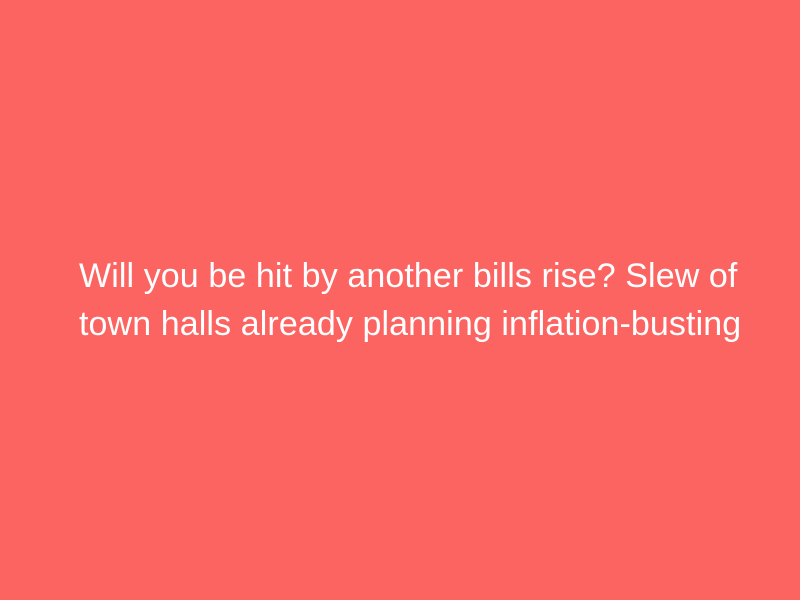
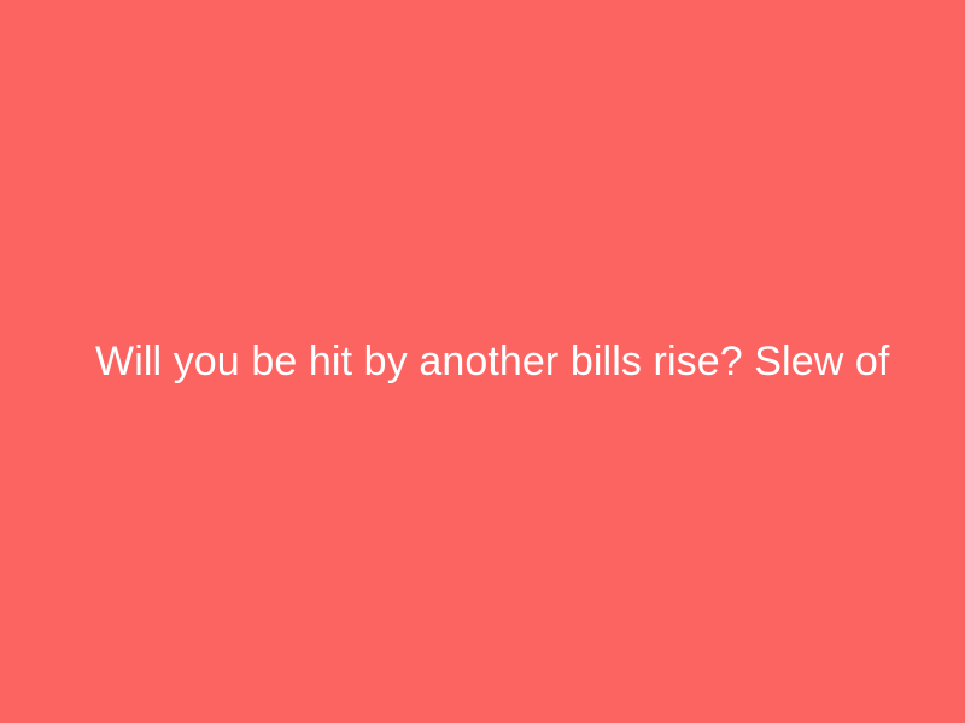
  Will you be hit by another bills rise? Slew of
- town halls already planning inflation-busting
